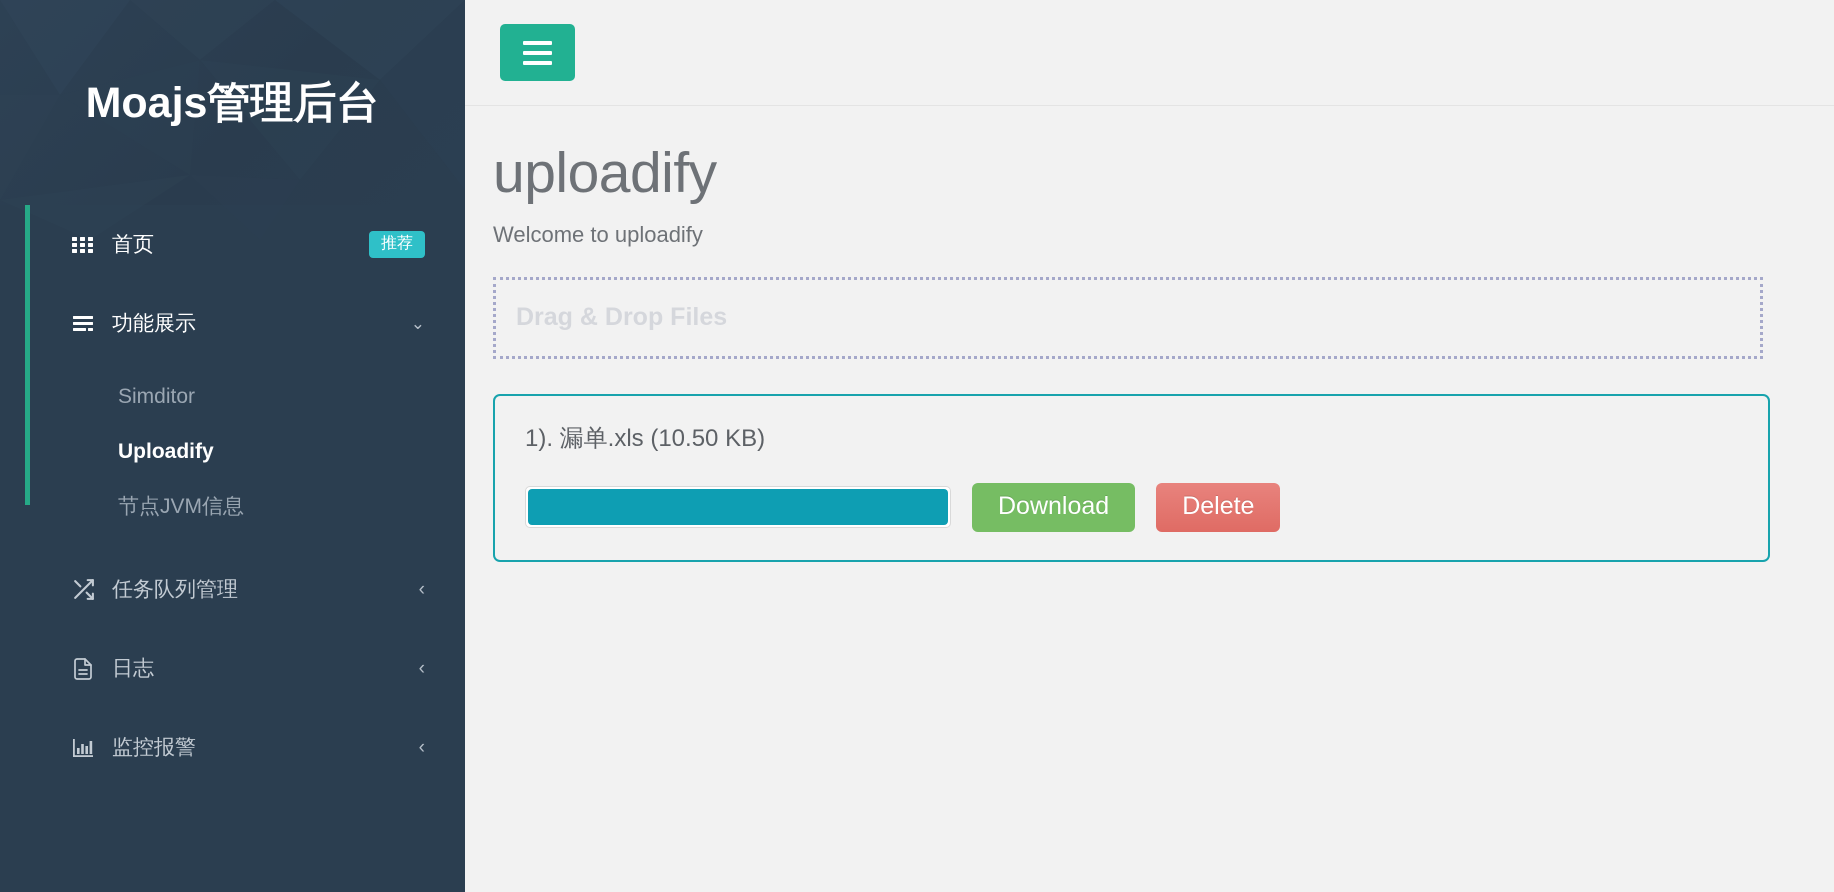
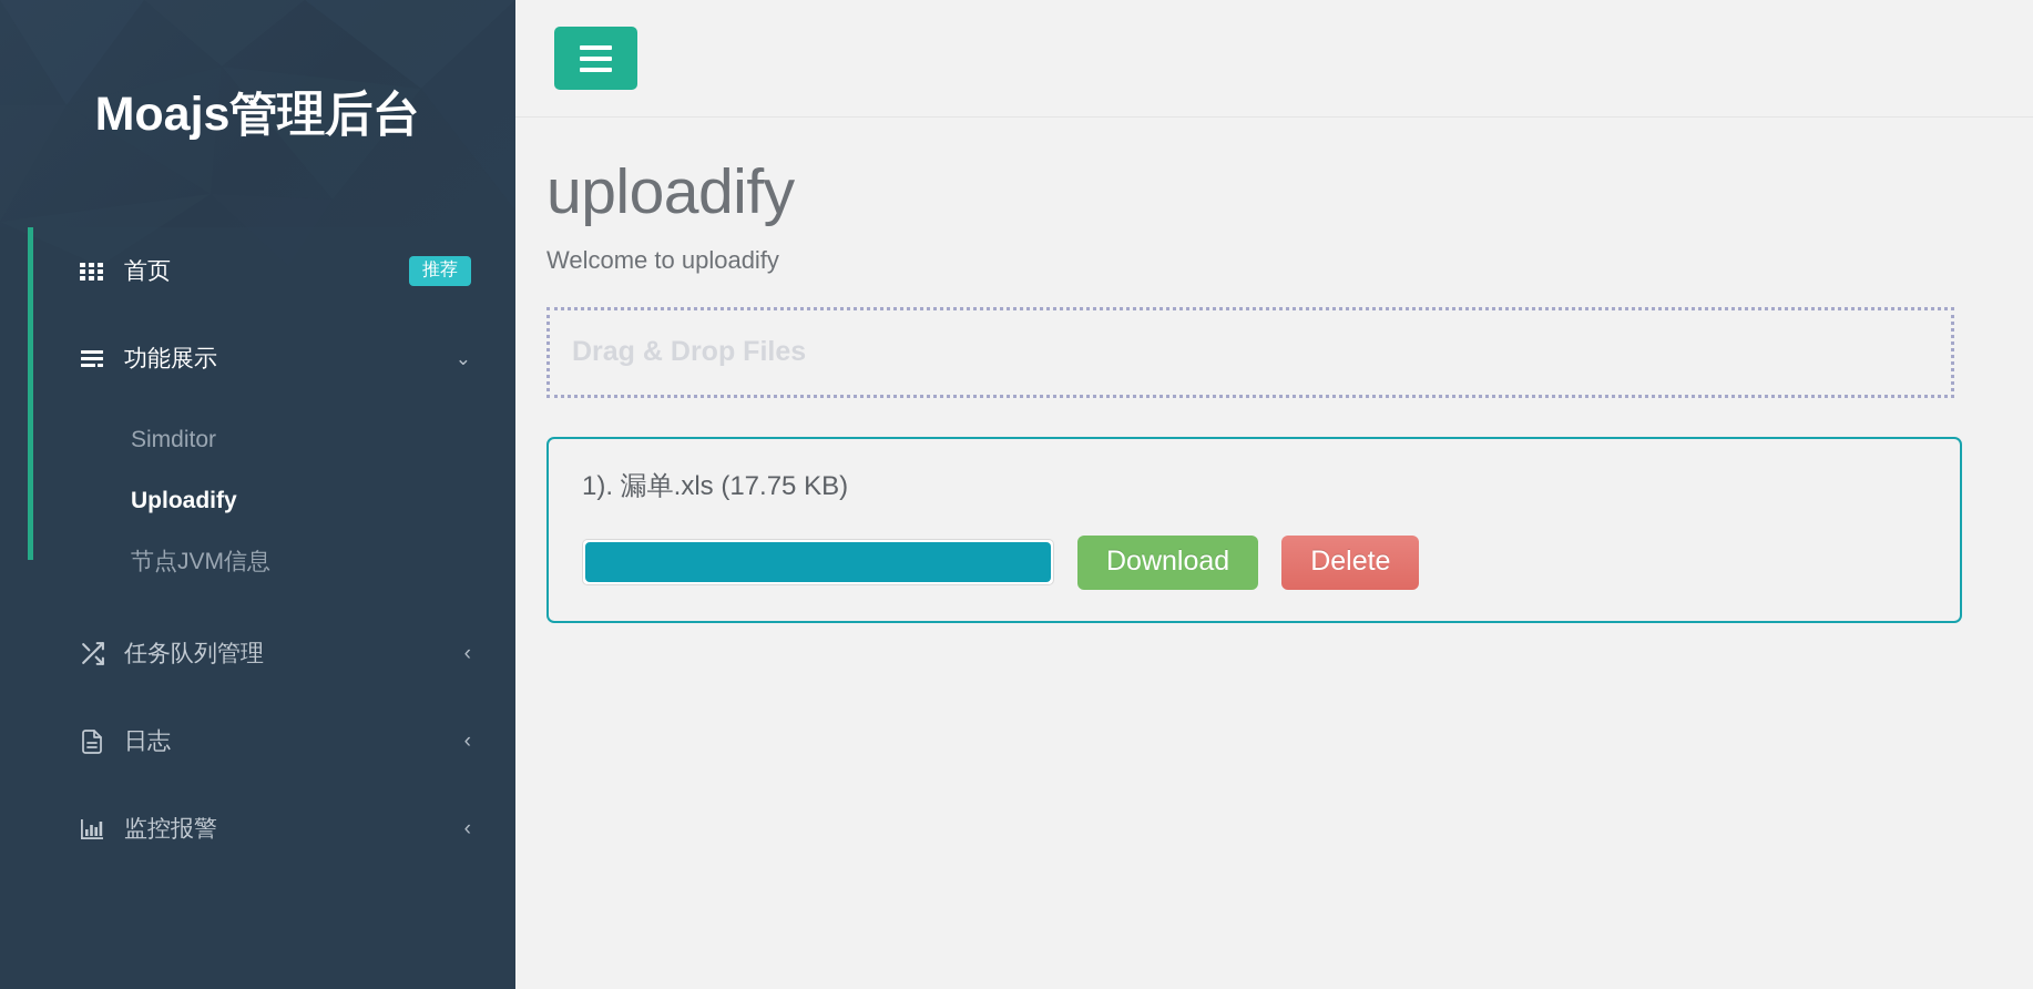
  Moajs管理后台
  首页
  推荐
  功能展示
  ⌄
  Simditor
  Uploadify
  节点JVM信息
  任务队列管理
  ‹
  日志
  ‹
  监控报警
  ‹
  uploadify
  Welcome to uploadify
  Drag & Drop Files
- 1). 漏单.xls (10.50 KB)
+ 1). 漏单.xls (17.75 KB)
  Download
  Delete
